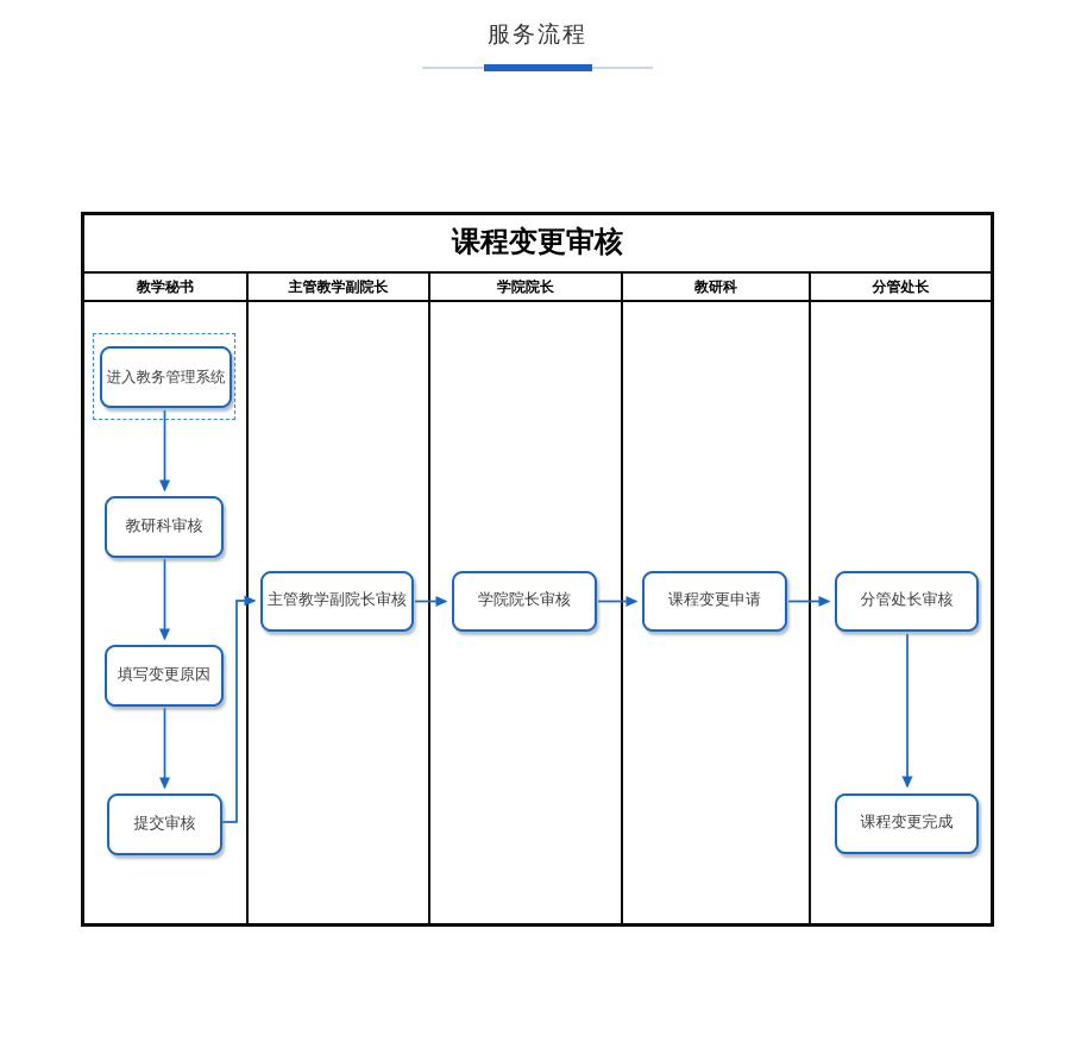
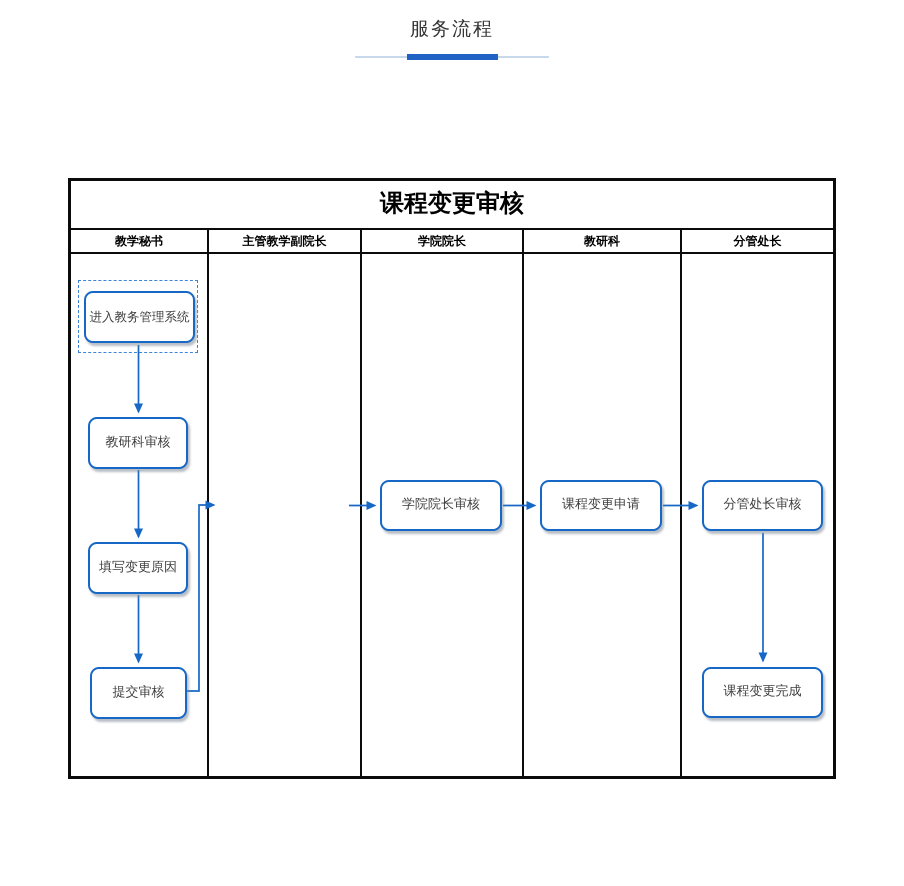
  服务流程
  课程变更审核
  教学秘书
  主管教学副院长
  学院院长
  教研科
  分管处长
  进入教务管理系统
  教研科审核
  填写变更原因
  提交审核
- 主管教学副院长审核
  学院院长审核
  课程变更申请
  分管处长审核
  课程变更完成
